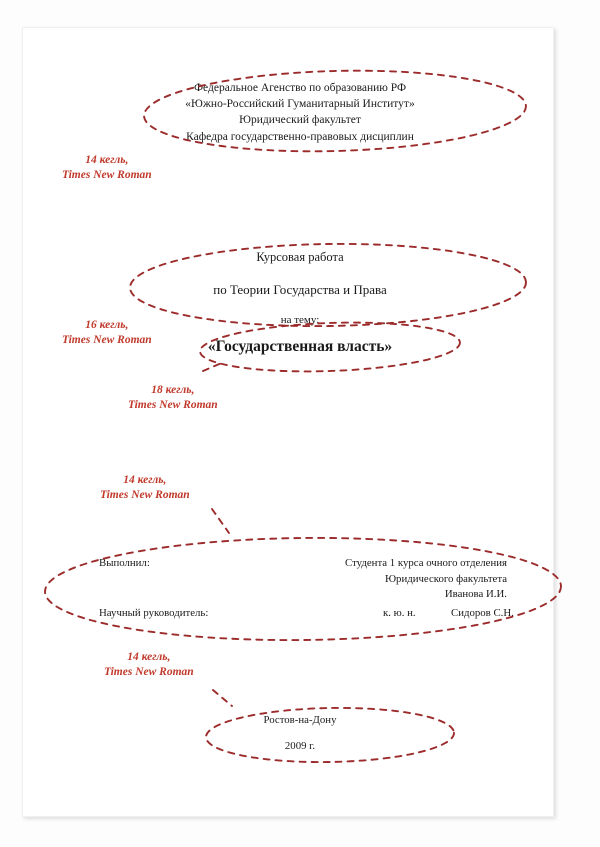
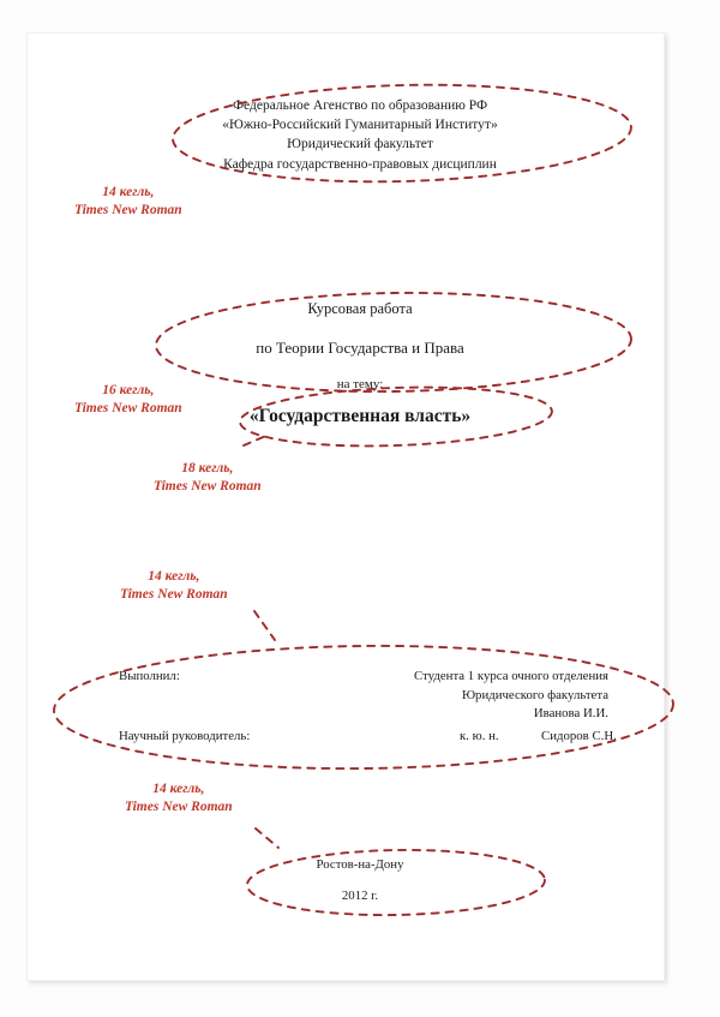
  Федеральное Агенство по образованию РФ
  «Южно-Российский Гуманитарный Институт»
  Юридический факультет
  Кафедра государственно-правовых дисциплин
  Курсовая работа
  по Теории Государства и Права
  на тему:
  «Государственная власть»
  Выполнил:
  Студента 1 курса очного отделения
  Юридического факультета
  Иванова И.И.
  Научный руководитель:
  к. ю. н.
  Сидоров С.Н.
  Ростов-на-Дону
- 2009 г.
+ 2012 г.
  14 кегль,
  Times New Roman
  16 кегль,
  Times New Roman
  18 кегль,
  Times New Roman
  14 кегль,
  Times New Roman
  14 кегль,
  Times New Roman
